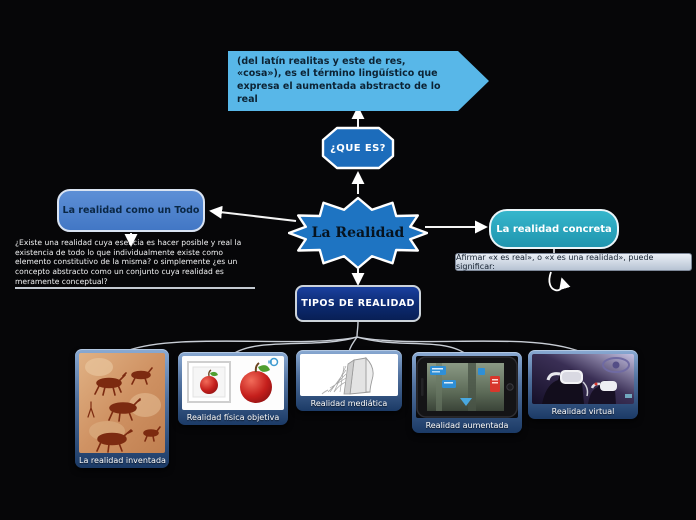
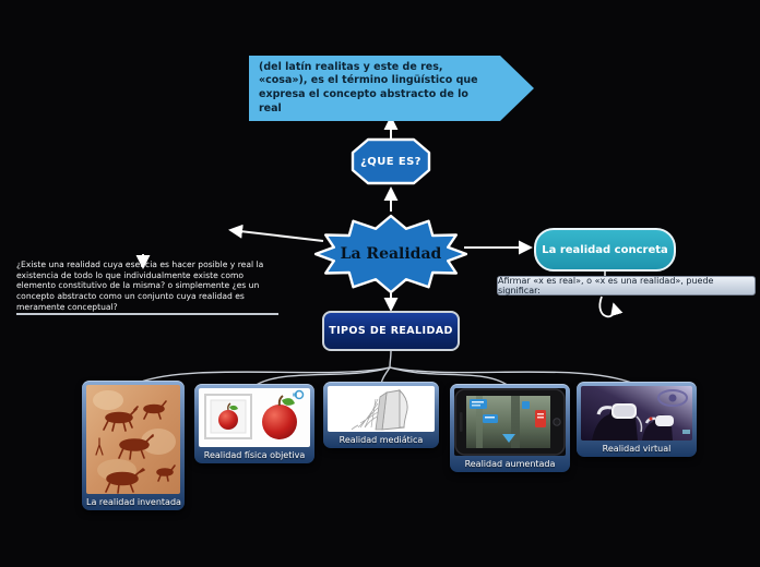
- (del latín realitas y este de res, «cosa»), es el término lingüístico que expresa el aumentada abstracto de lo real
+ (del latín realitas y este de res, «cosa»), es el término lingüístico que expresa el concepto abstracto de lo real
  ¿QUE ES?
  La Realidad
- La realidad como un Todo
  ¿Existe una realidad cuya esencia es hacer posible y real la existencia de todo lo que individualmente existe como elemento constitutivo de la misma? o simplemente ¿es un concepto abstracto como un conjunto cuya realidad es meramente conceptual?
  La realidad concreta
  Afirmar «x es real», o «x es una realidad», puede significar:
  TIPOS DE REALIDAD
  La realidad inventada
  Realidad física objetiva
  Realidad mediática
  Realidad aumentada
  Realidad virtual
